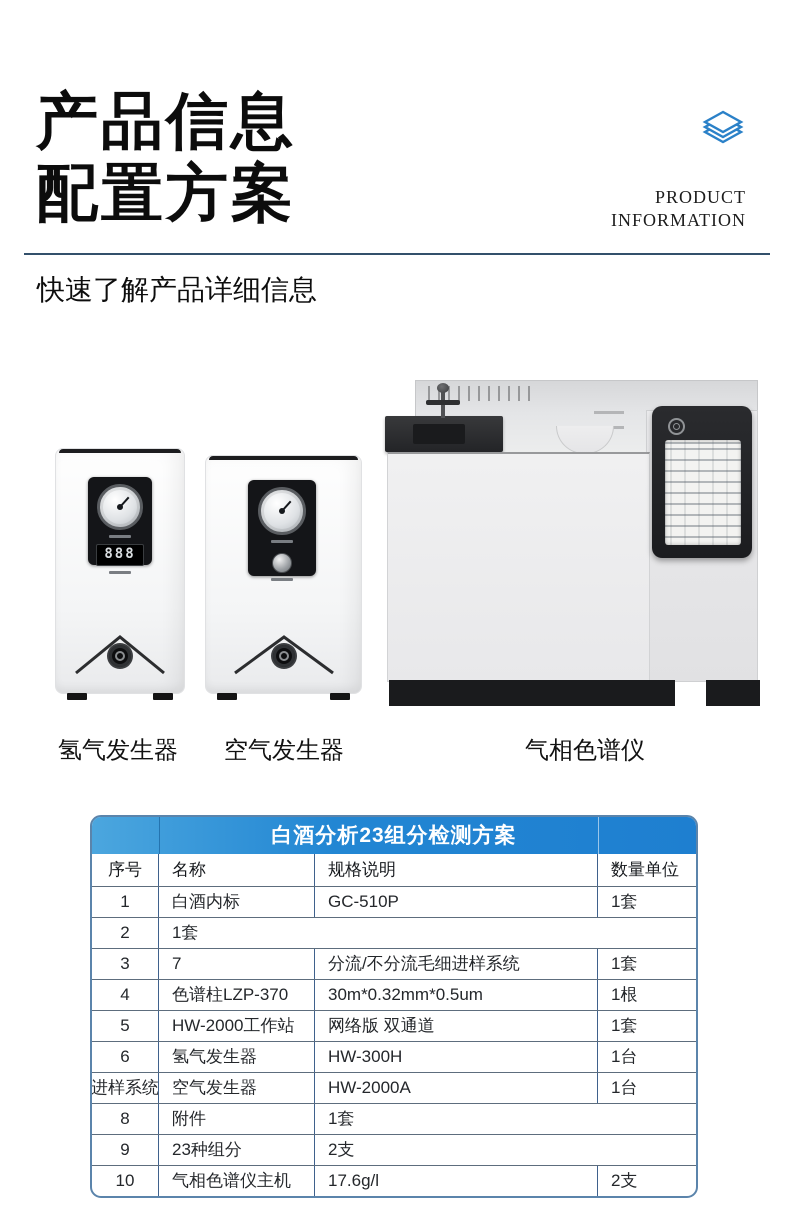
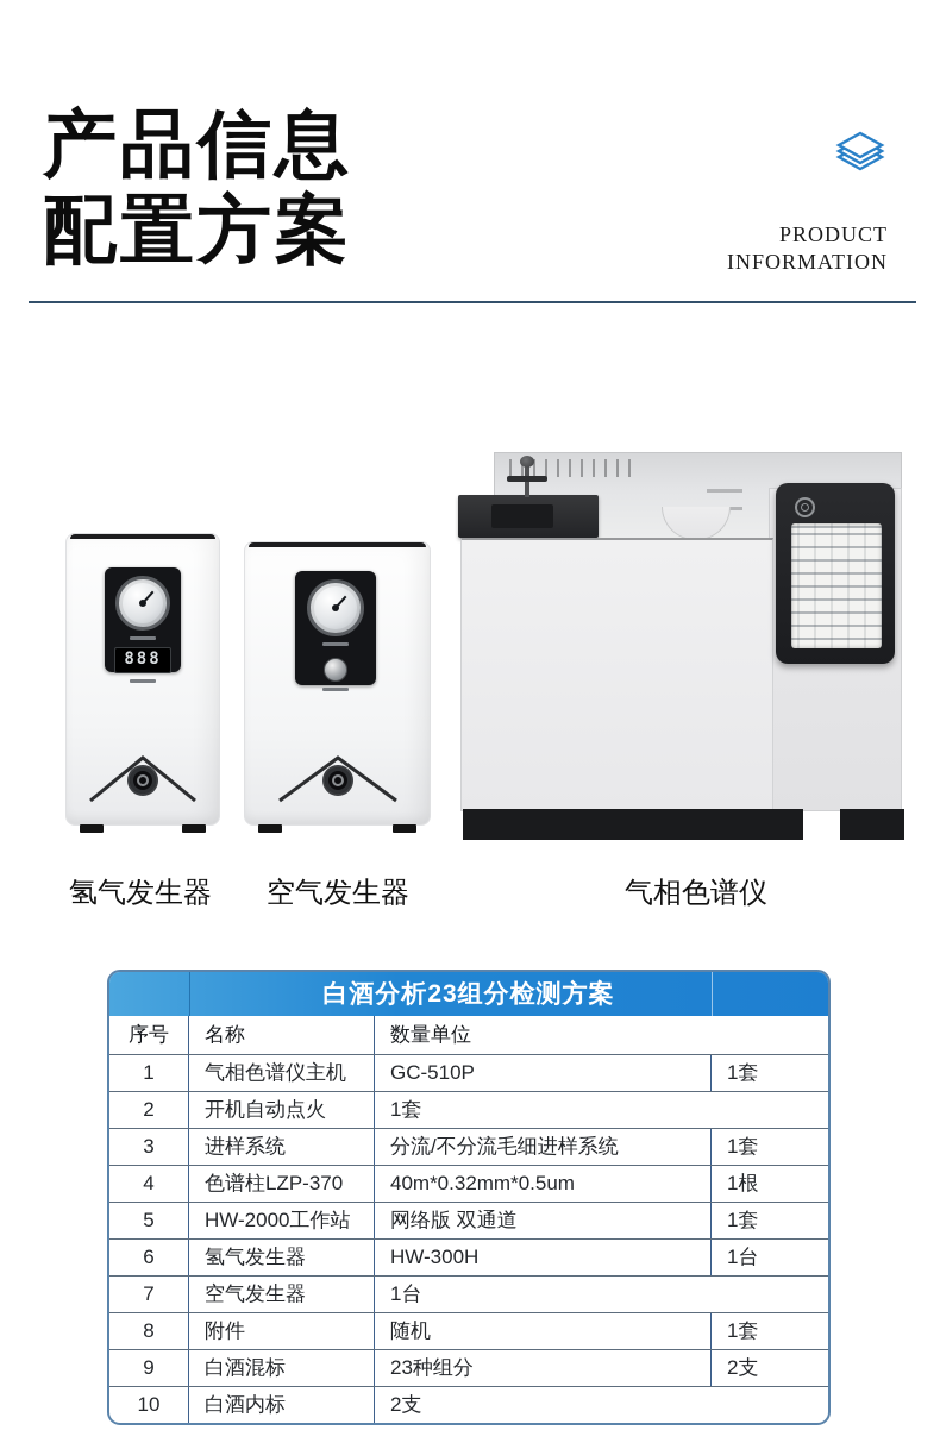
  产品信息
  配置方案
  PRODUCT
  INFORMATION
- 快速了解产品详细信息
  888
  氢气发生器
  空气发生器
  气相色谱仪
  白酒分析23组分检测方案
  序号
  名称
- 规格说明
  数量单位
  1
- 白酒内标
+ 气相色谱仪主机
  GC-510P
  1套
  2
+ 开机自动点火
  1套
  3
- 7
+ 进样系统
  分流/不分流毛细进样系统
  1套
  4
  色谱柱LZP-370
- 30m*0.32mm*0.5um
+ 40m*0.32mm*0.5um
  1根
  5
  HW-2000工作站
  网络版 双通道
  1套
  6
  氢气发生器
  HW-300H
  1台
- 进样系统
+ 7
  空气发生器
- HW-2000A
  1台
  8
  附件
+ 随机
  1套
  9
+ 白酒混标
  23种组分
  2支
  10
- 气相色谱仪主机
+ 白酒内标
- 17.6g/l
  2支
